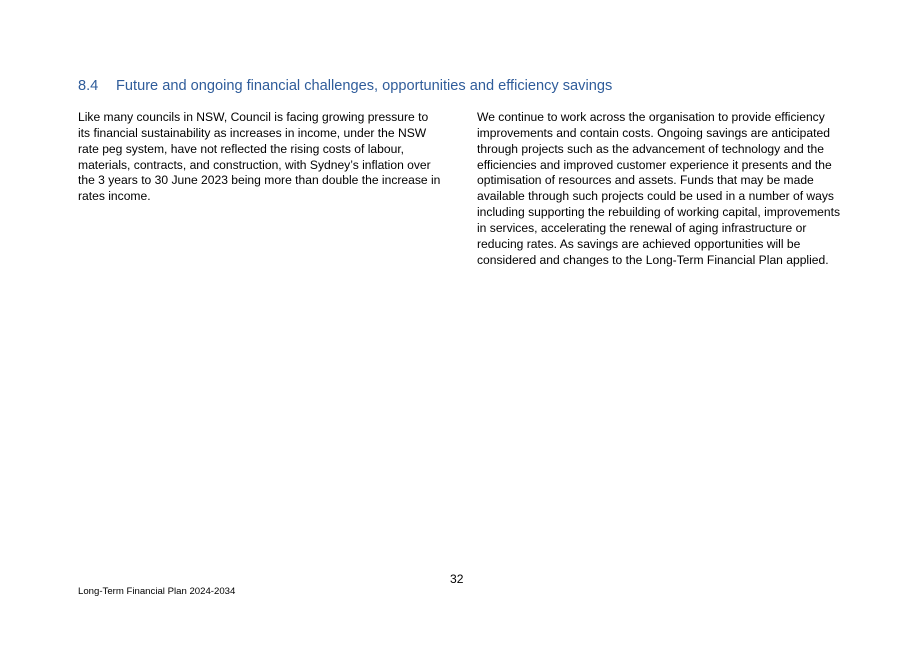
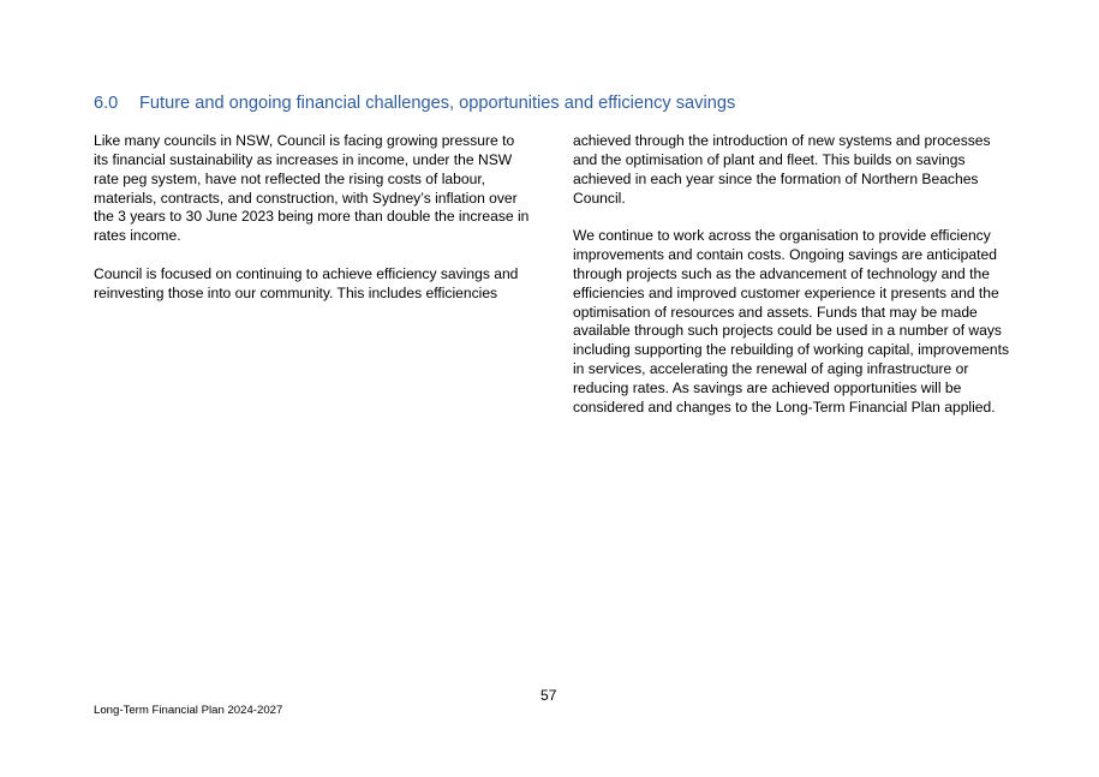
- 8.4 Future and ongoing financial challenges, opportunities and efficiency savings
+ 6.0 Future and ongoing financial challenges, opportunities and efficiency savings
  Like many councils in NSW, Council is facing growing pressure to
  its financial sustainability as increases in income, under the NSW
  rate peg system, have not reflected the rising costs of labour,
  materials, contracts, and construction, with Sydney’s inflation over
  the 3 years to 30 June 2023 being more than double the increase in
  rates income.
+ Council is focused on continuing to achieve efficiency savings and
+ reinvesting those into our community. This includes efficiencies
+ achieved through the introduction of new systems and processes
+ and the optimisation of plant and fleet. This builds on savings
+ achieved in each year since the formation of Northern Beaches
+ Council.
  We continue to work across the organisation to provide efficiency
  improvements and contain costs. Ongoing savings are anticipated
  through projects such as the advancement of technology and the
  efficiencies and improved customer experience it presents and the
  optimisation of resources and assets. Funds that may be made
  available through such projects could be used in a number of ways
  including supporting the rebuilding of working capital, improvements
  in services, accelerating the renewal of aging infrastructure or
  reducing rates. As savings are achieved opportunities will be
  considered and changes to the Long-Term Financial Plan applied.
- 32
+ 57
- Long-Term Financial Plan 2024-2034
+ Long-Term Financial Plan 2024-2027
